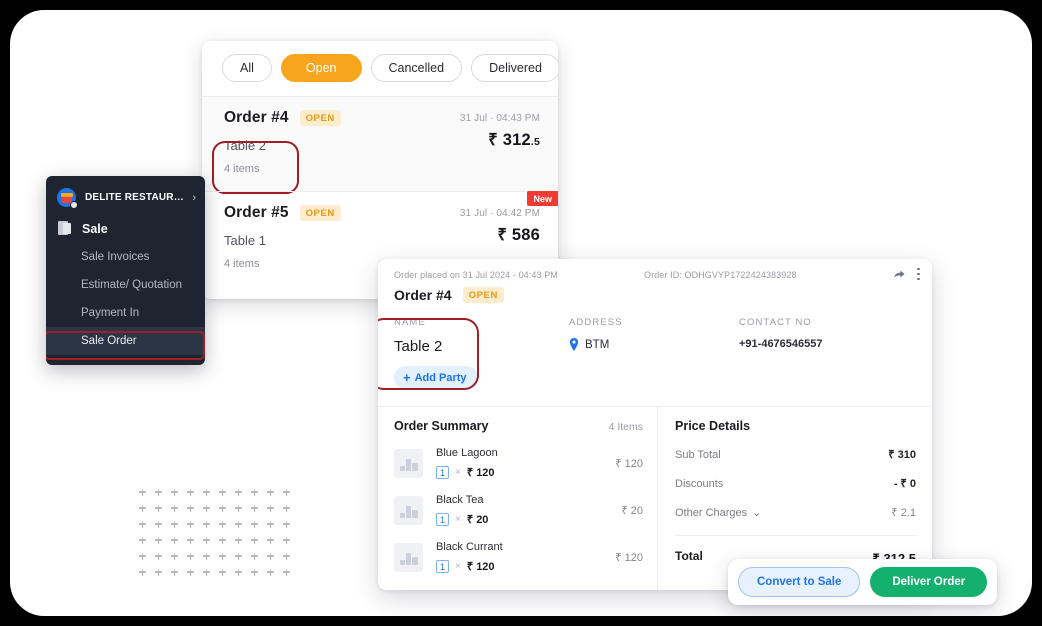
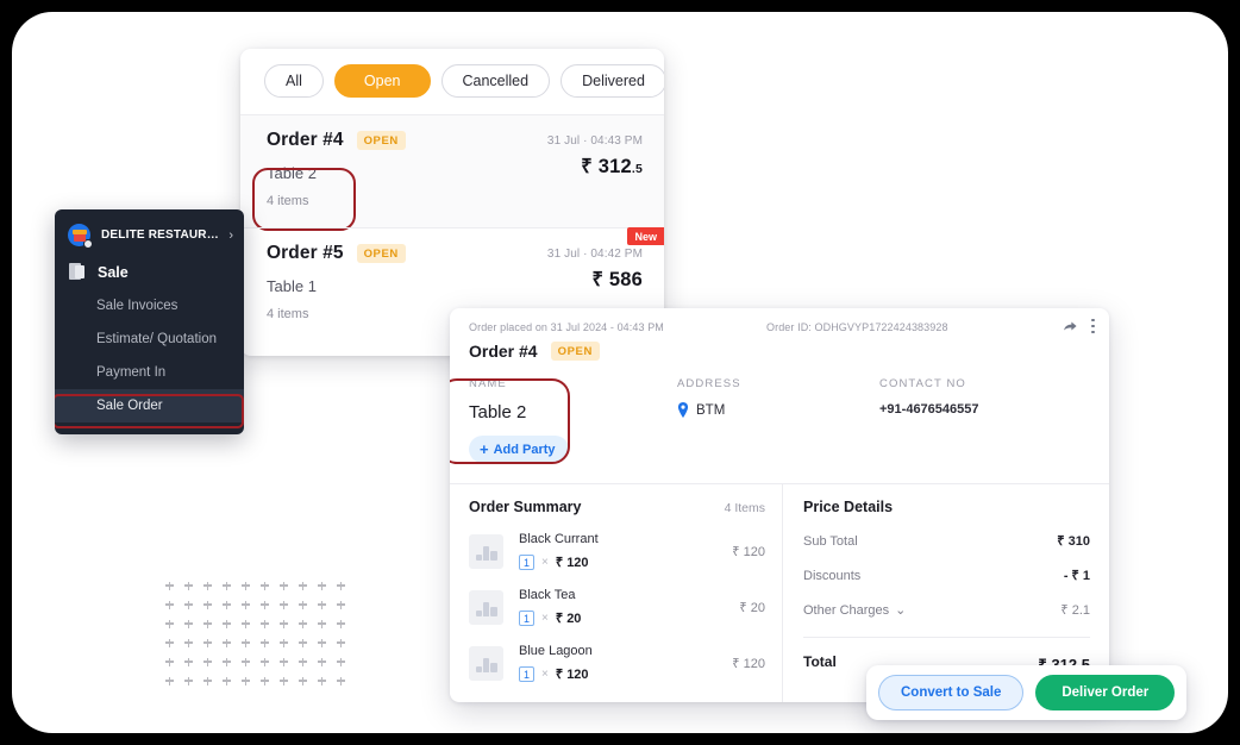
  All
  Open
  Cancelled
  Delivered
  Order #4
  OPEN
  31 Jul · 04:43 PM
  Table 2
  4 items
  ₹ 312.5
  New
  Order #5
  OPEN
  31 Jul · 04:42 PM
  Table 1
  4 items
  ₹ 586
  DELITE RESTAUR…
  ›
  Sale
  Sale Invoices
  Estimate/ Quotation
  Payment In
  Sale Order
  Order placed on 31 Jul 2024 - 04:43 PM
  Order ID: ODHGVYP1722424383928
  Order #4
  OPEN
  NAME
  Table 2
  +
  Add Party
  ADDRESS
  BTM
  CONTACT NO
  +91-4676546557
  Order Summary
  4 Items
- Blue Lagoon
+ Black Currant
  1
  ×
  ₹ 120
  ₹ 120
  Black Tea
  1
  ×
  ₹ 20
  ₹ 20
- Black Currant
+ Blue Lagoon
  1
  ×
  ₹ 120
  ₹ 120
  Price Details
  Sub Total
  ₹ 310
  Discounts
- - ₹ 0
+ - ₹ 1
  Other Charges
  ⌄
  ₹ 2.1
  Total
  Convert to Sale
  Deliver Order
